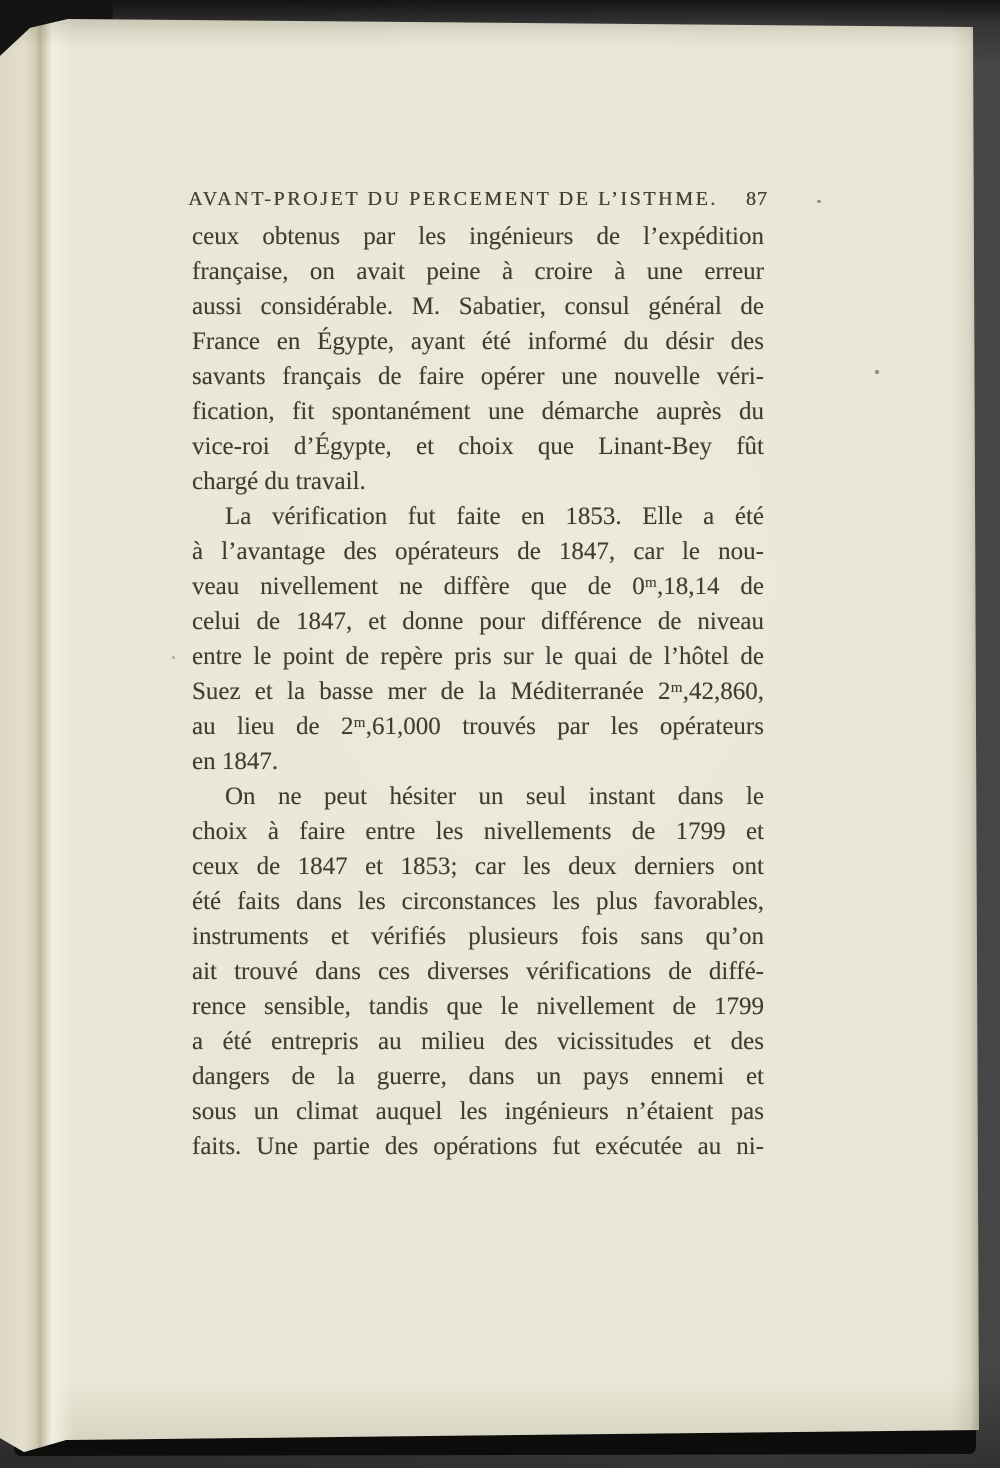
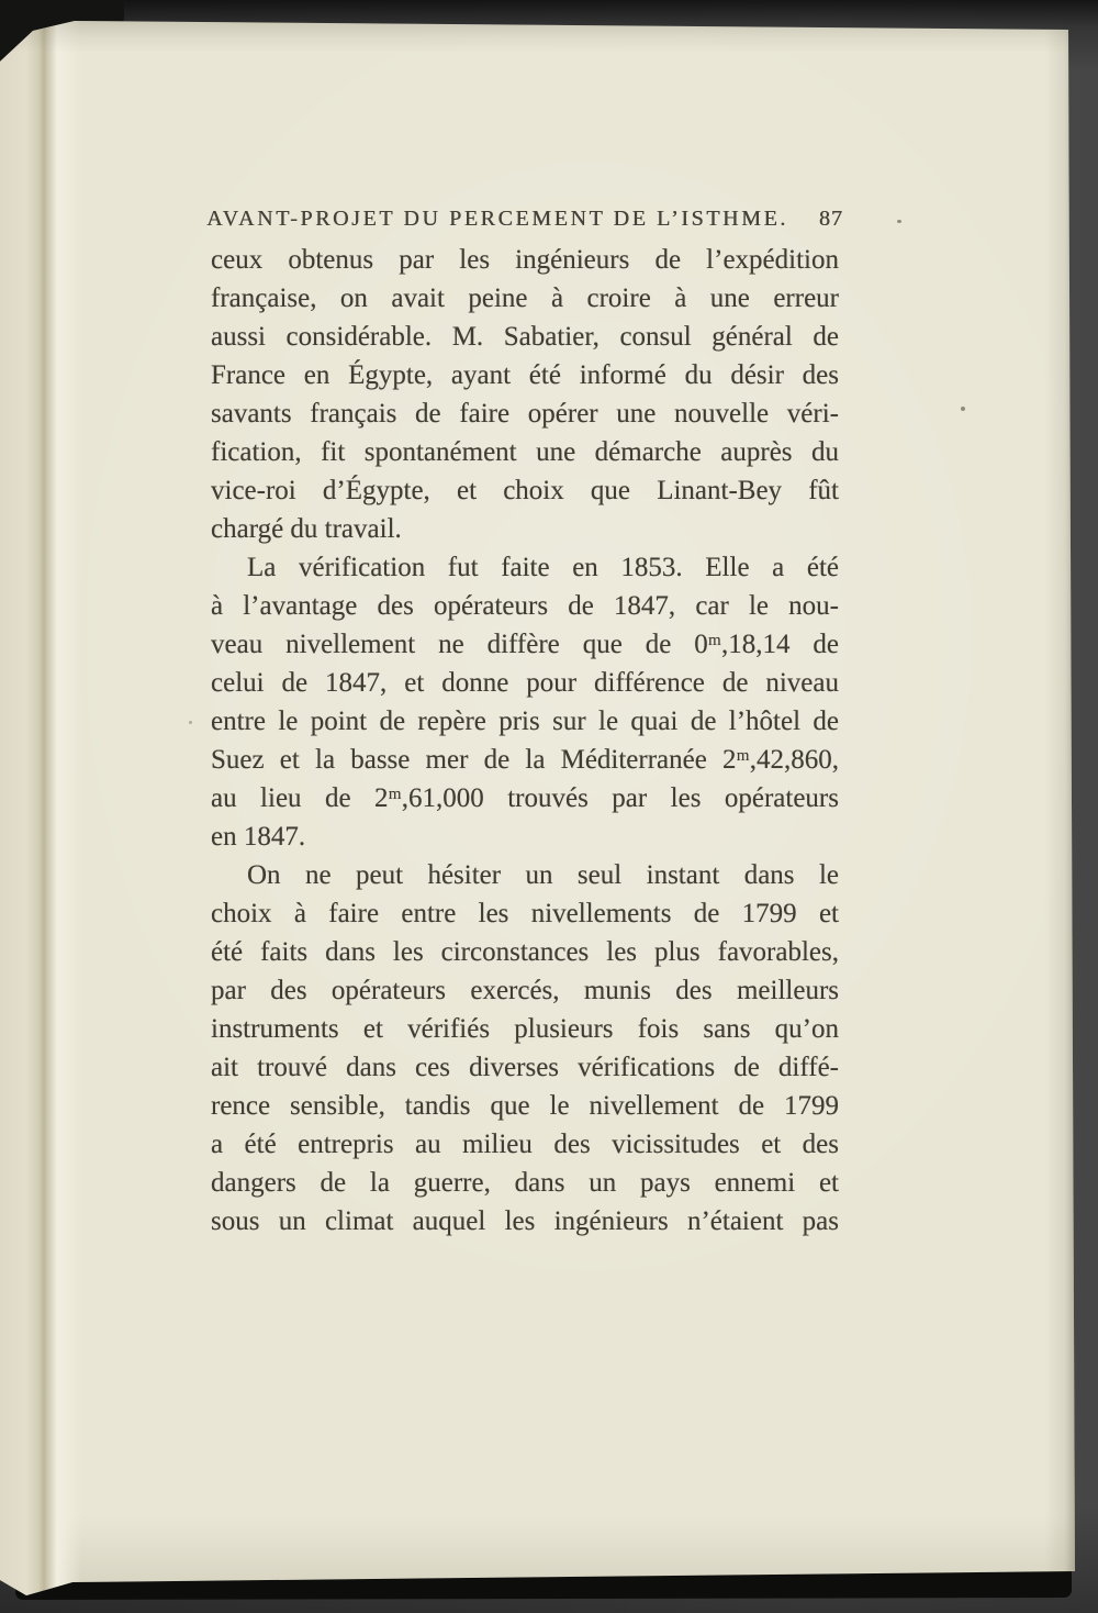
  AVANT-PROJET DU PERCEMENT DE L’ISTHME.
  87
  ceux obtenus par les ingénieurs de l’expédition
  française, on avait peine à croire à une erreur
  aussi considérable. M. Sabatier, consul général de
  France en Égypte, ayant été informé du désir des
  savants français de faire opérer une nouvelle véri-
  fication, fit spontanément une démarche auprès du
  vice-roi d’Égypte, et choix que Linant-Bey fût
  chargé du travail.
  La vérification fut faite en 1853. Elle a été
  à l’avantage des opérateurs de 1847, car le nou-
  veau nivellement ne diffère que de 0ᵐ,18,14 de
  celui de 1847, et donne pour différence de niveau
  entre le point de repère pris sur le quai de l’hôtel de
  Suez et la basse mer de la Méditerranée 2ᵐ,42,860,
  au lieu de 2ᵐ,61,000 trouvés par les opérateurs
  en 1847.
  On ne peut hésiter un seul instant dans le
  choix à faire entre les nivellements de 1799 et
- ceux de 1847 et 1853; car les deux derniers ont
  été faits dans les circonstances les plus favorables,
+ par des opérateurs exercés, munis des meilleurs
  instruments et vérifiés plusieurs fois sans qu’on
  ait trouvé dans ces diverses vérifications de diffé-
  rence sensible, tandis que le nivellement de 1799
  a été entrepris au milieu des vicissitudes et des
  dangers de la guerre, dans un pays ennemi et
  sous un climat auquel les ingénieurs n’étaient pas
- faits. Une partie des opérations fut exécutée au ni-
